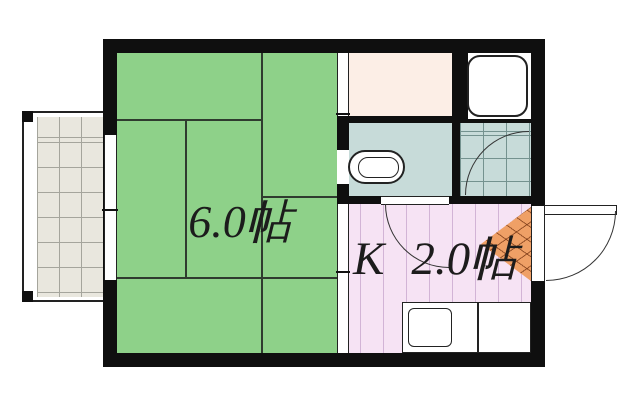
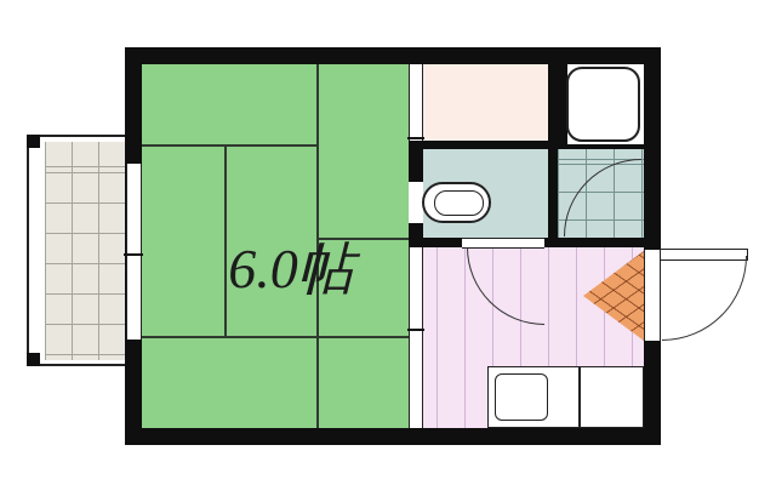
  6.0帖
- K 2.0帖
